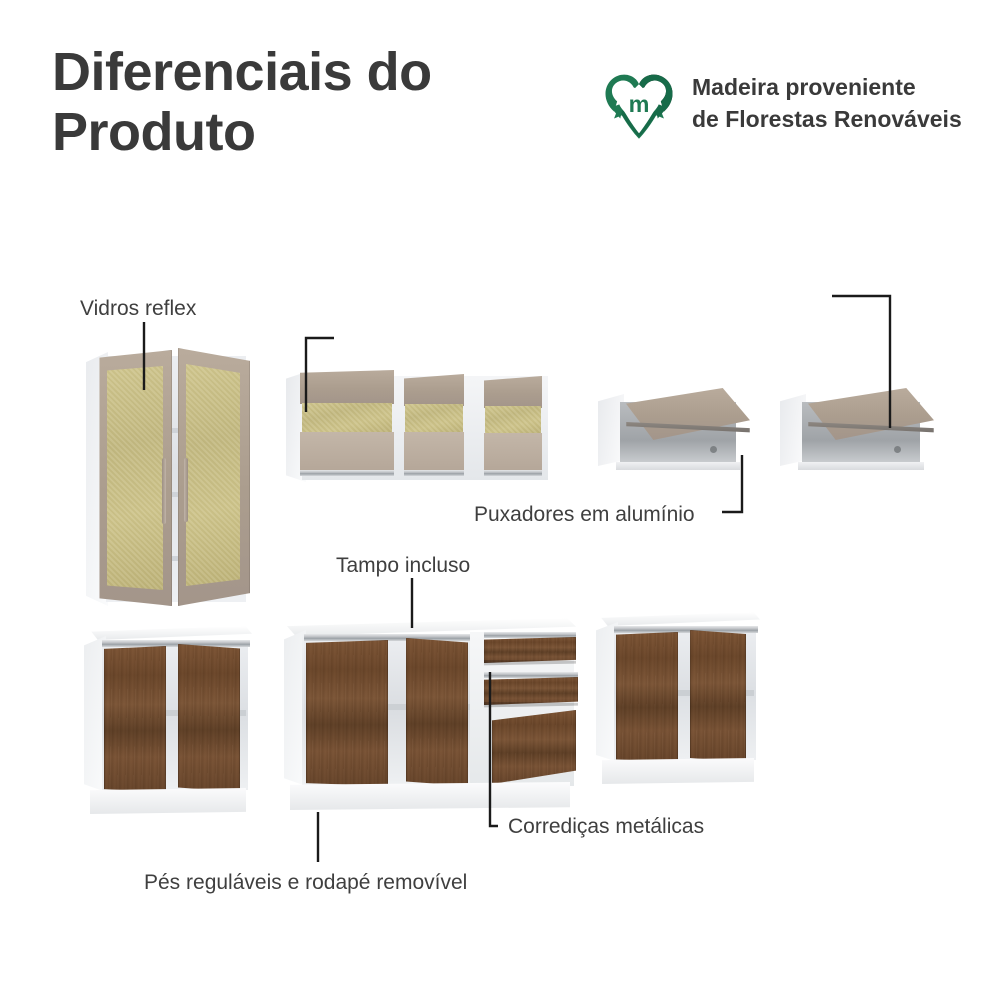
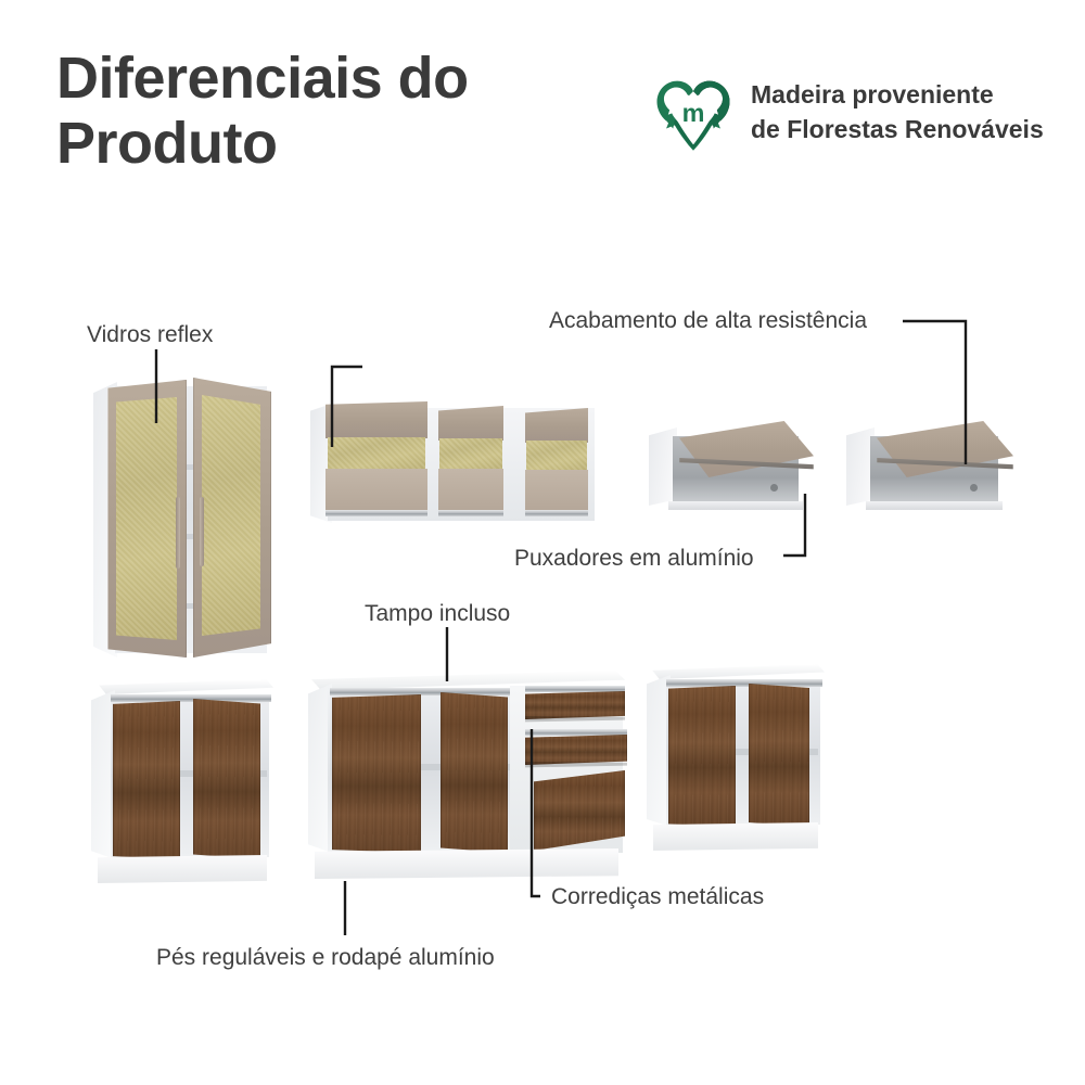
  Diferenciais do
  Produto
  m
  Madeira proveniente
  de Florestas Renováveis
  Vidros reflex
+ Acabamento de alta resistência
  Puxadores em alumínio
  Tampo incluso
  Corrediças metálicas
- Pés reguláveis e rodapé removível
+ Pés reguláveis e rodapé alumínio
